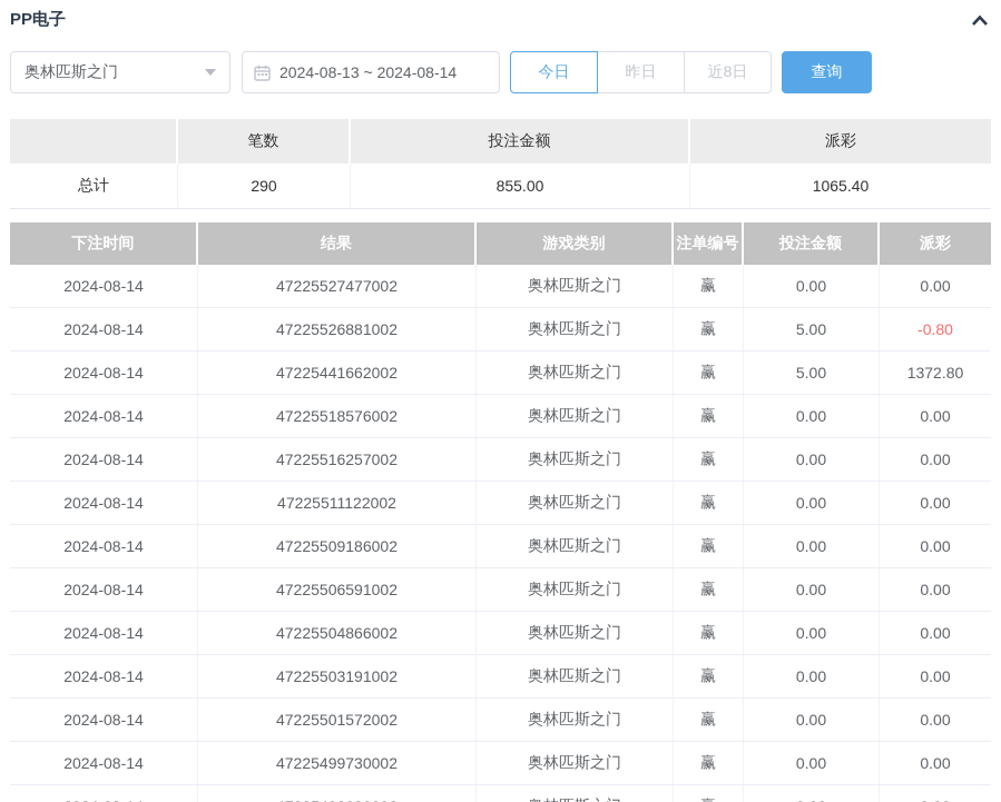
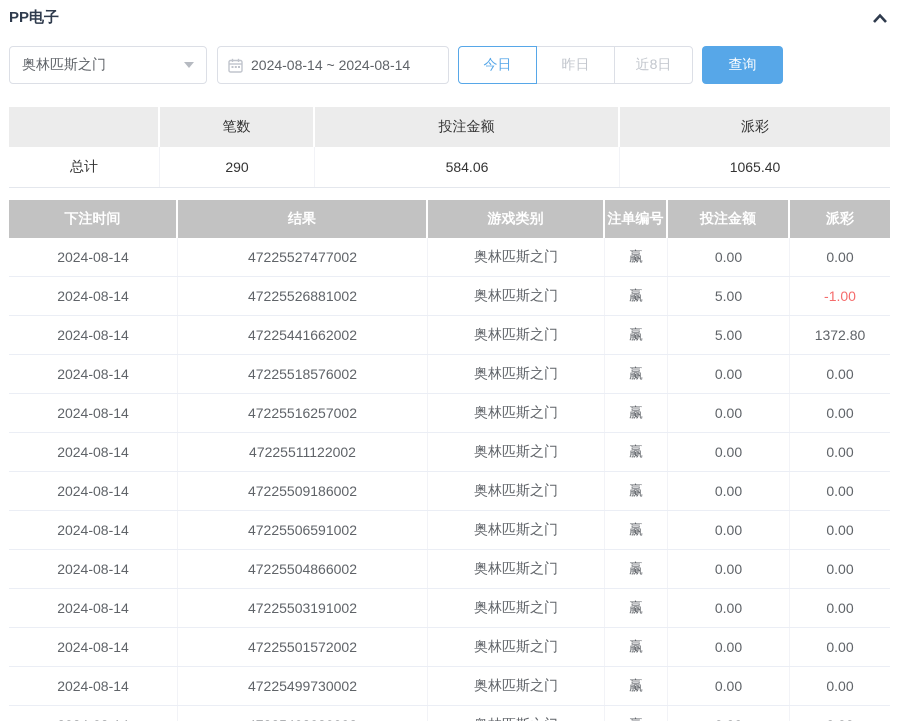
  PP电子
  奥林匹斯之门
- 2024-08-13 ~ 2024-08-14
+ 2024-08-14 ~ 2024-08-14
  今日
  昨日
  近8日
  查询
  笔数
  投注金额
  派彩
  总计
  290
- 855.00
+ 584.06
  1065.40
  下注时间
  结果
  游戏类别
  注单编号
  投注金额
  派彩
  2024-08-14
  47225527477002
  奥林匹斯之门
  赢
  0.00
  0.00
  2024-08-14
  47225526881002
  奥林匹斯之门
  赢
  5.00
- -0.80
+ -1.00
  2024-08-14
  47225441662002
  奥林匹斯之门
  赢
  5.00
  1372.80
  2024-08-14
  47225518576002
  奥林匹斯之门
  赢
  0.00
  0.00
  2024-08-14
  47225516257002
  奥林匹斯之门
  赢
  0.00
  0.00
  2024-08-14
  47225511122002
  奥林匹斯之门
  赢
  0.00
  0.00
  2024-08-14
  47225509186002
  奥林匹斯之门
  赢
  0.00
  0.00
  2024-08-14
  47225506591002
  奥林匹斯之门
  赢
  0.00
  0.00
  2024-08-14
  47225504866002
  奥林匹斯之门
  赢
  0.00
  0.00
  2024-08-14
  47225503191002
  奥林匹斯之门
  赢
  0.00
  0.00
  2024-08-14
  47225501572002
  奥林匹斯之门
  赢
  0.00
  0.00
  2024-08-14
  47225499730002
  奥林匹斯之门
  赢
  0.00
  0.00
